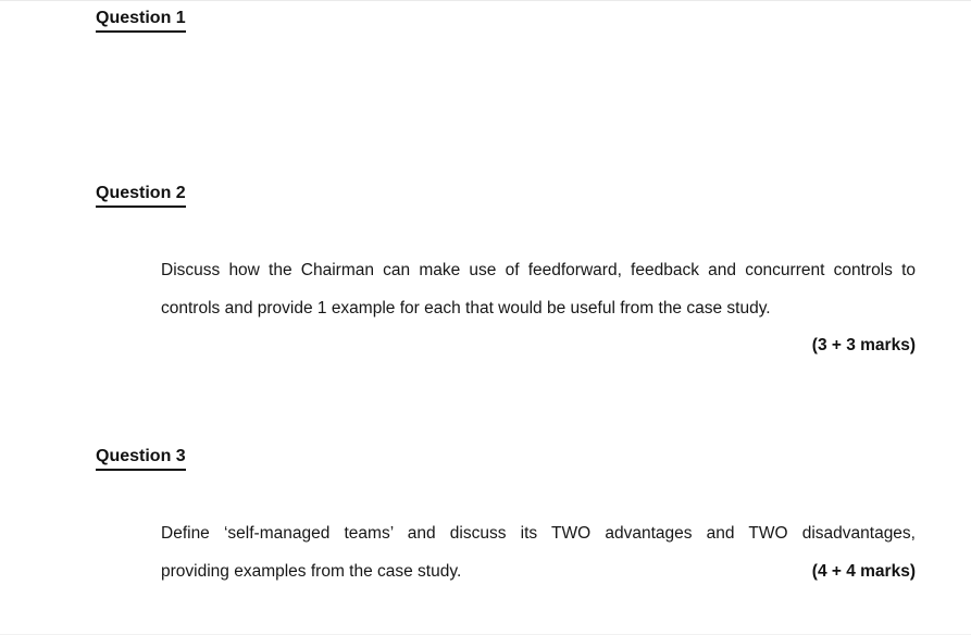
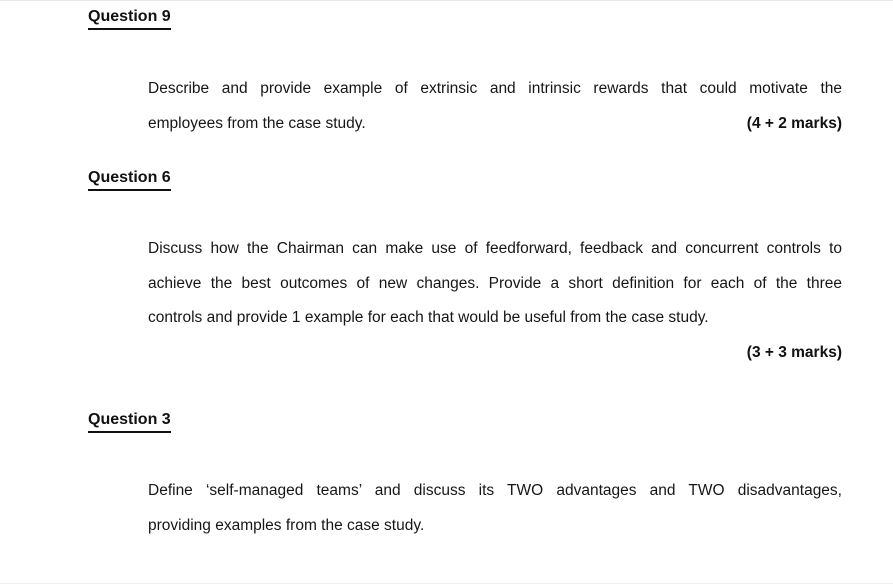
- Question 1
+ Question 9
+ Describe and provide example of extrinsic and intrinsic rewards that could motivate the
+ employees from the case study.
+ (4 + 2 marks)
- Question 2
+ Question 6
  Discuss how the Chairman can make use of feedforward, feedback and concurrent controls to
+ achieve the best outcomes of new changes. Provide a short definition for each of the three
  controls and provide 1 example for each that would be useful from the case study.
  (3 + 3 marks)
  Question 3
  Define ‘self-managed teams’ and discuss its TWO advantages and TWO disadvantages,
  providing examples from the case study.
- (4 + 4 marks)
